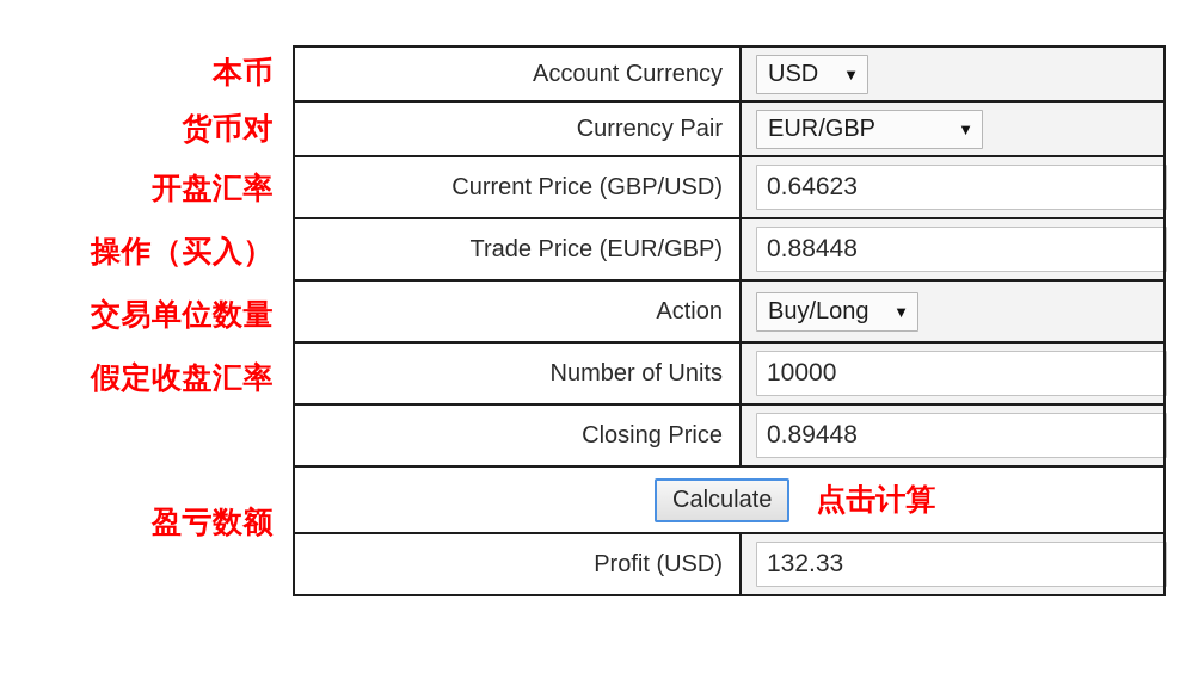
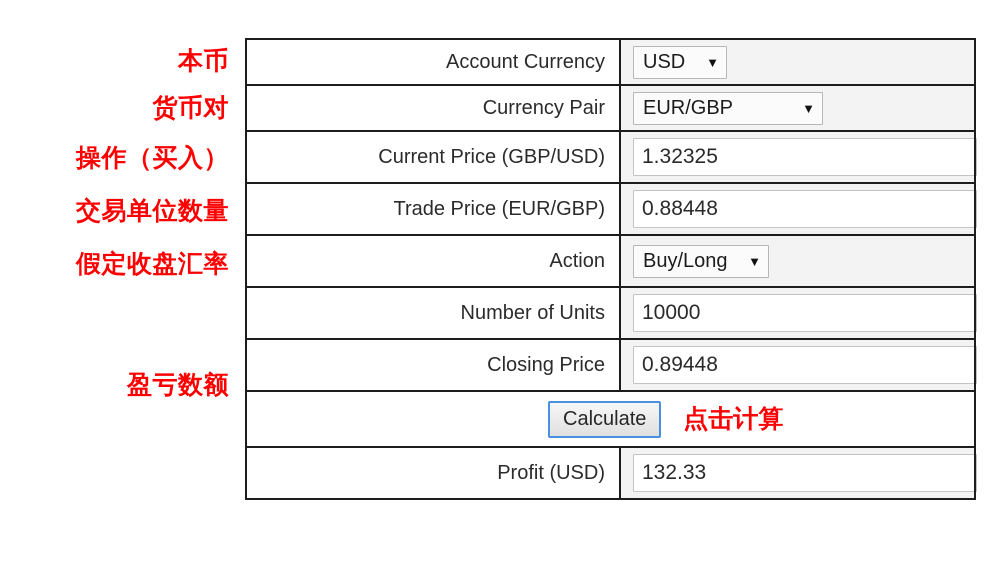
  本币
  货币对
- 开盘汇率
  操作（买入）
  交易单位数量
  假定收盘汇率
  盈亏数额
  Account Currency	USD ▼
  Currency Pair	EUR/GBP ▼
- Current Price (GBP/USD)	0.64623
+ Current Price (GBP/USD)	1.32325
  Trade Price (EUR/GBP)	0.88448
  Action	Buy/Long ▼
  Number of Units	10000
  Closing Price	0.89448
  Calculate 点击计算
  Profit (USD)	132.33
